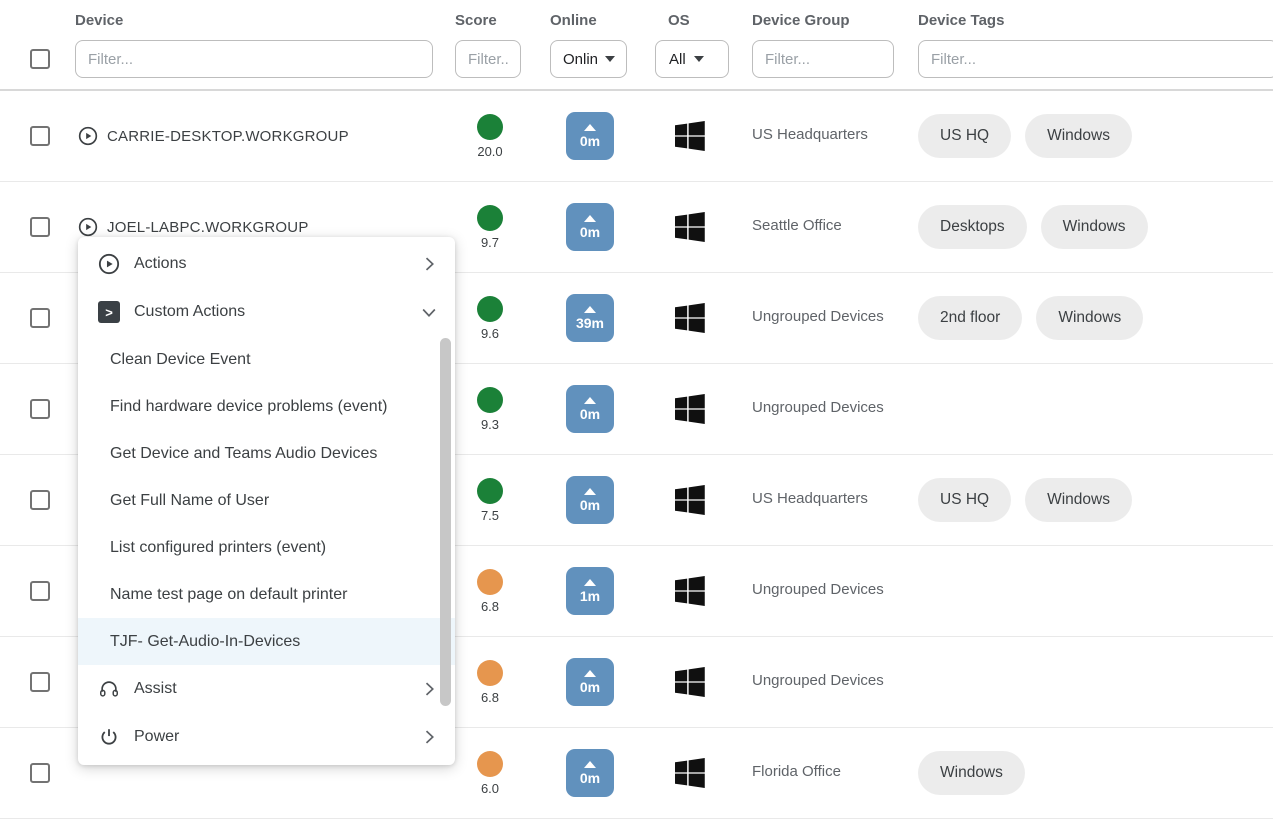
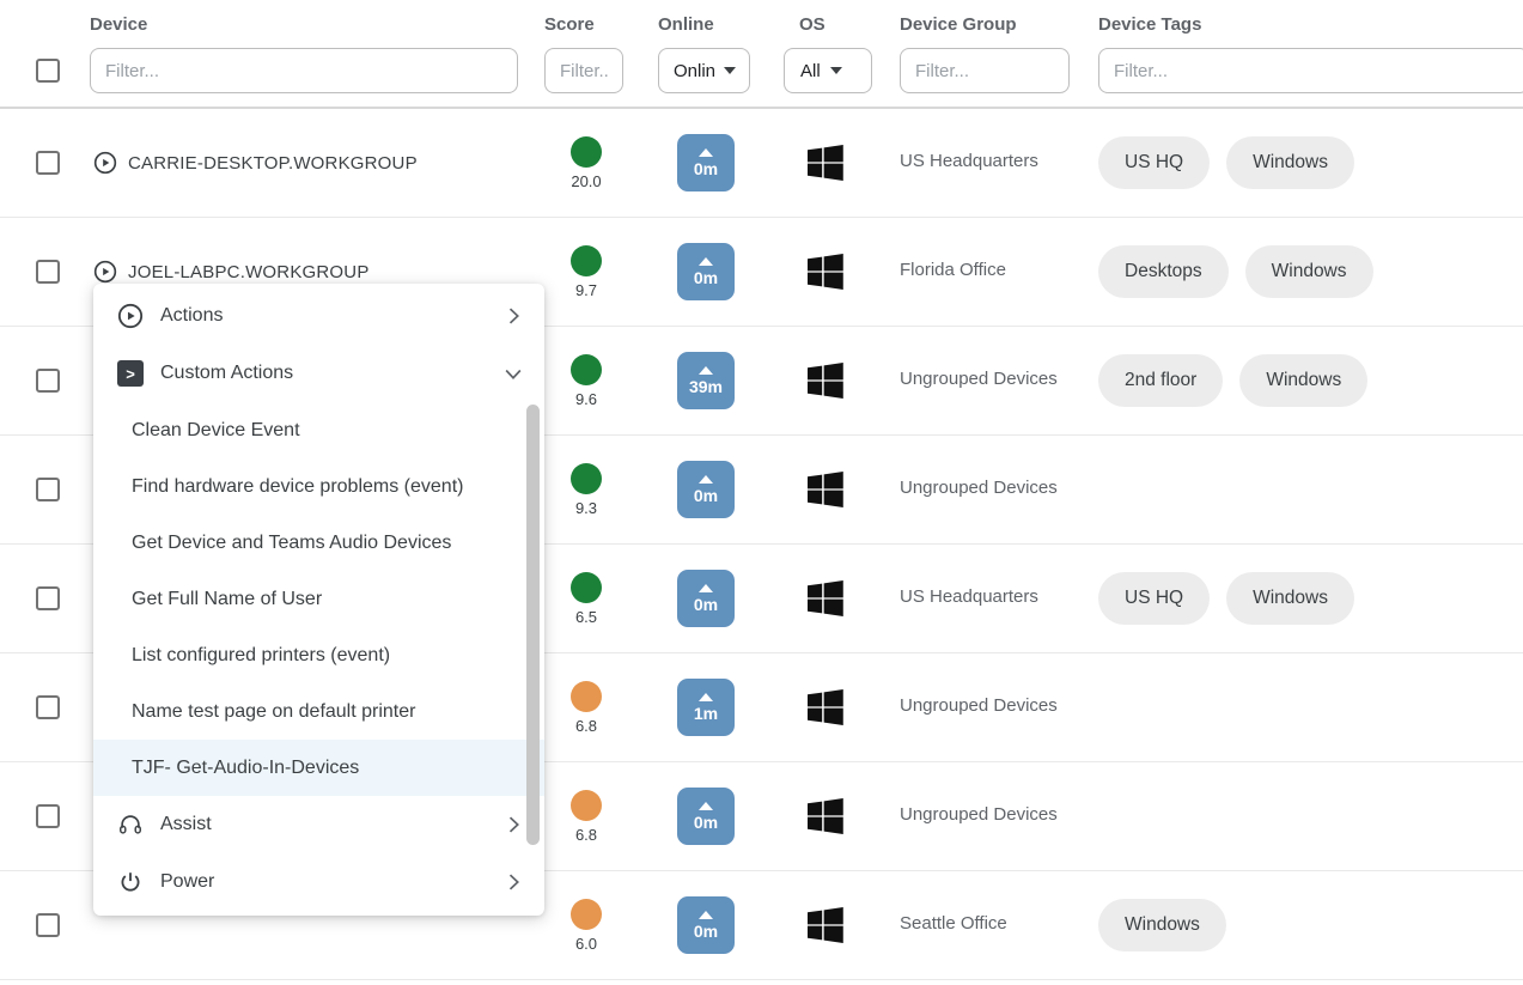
  Device
  Filter...
  Score
  Filter..
  Online
  Onlin
  OS
  All
  Device Group
  Filter...
  Device Tags
  Filter...
  CARRIE-DESKTOP.WORKGROUP
  20.0
  0m
  US Headquarters
  US HQ
  Windows
  JOEL-LABPC.WORKGROUP
  9.7
  0m
- Seattle Office
+ Florida Office
  Desktops
  Windows
  9.6
  39m
  Ungrouped Devices
  2nd floor
  Windows
  9.3
  0m
  Ungrouped Devices
- 7.5
+ 6.5
  0m
  US Headquarters
  US HQ
  Windows
  6.8
  1m
  Ungrouped Devices
  6.8
  0m
  Ungrouped Devices
  6.0
  0m
- Florida Office
+ Seattle Office
  Windows
  Actions
  >
  Custom Actions
  Clean Device Event
  Find hardware device problems (event)
  Get Device and Teams Audio Devices
  Get Full Name of User
  List configured printers (event)
  Name test page on default printer
  TJF- Get-Audio-In-Devices
  Assist
  Power
